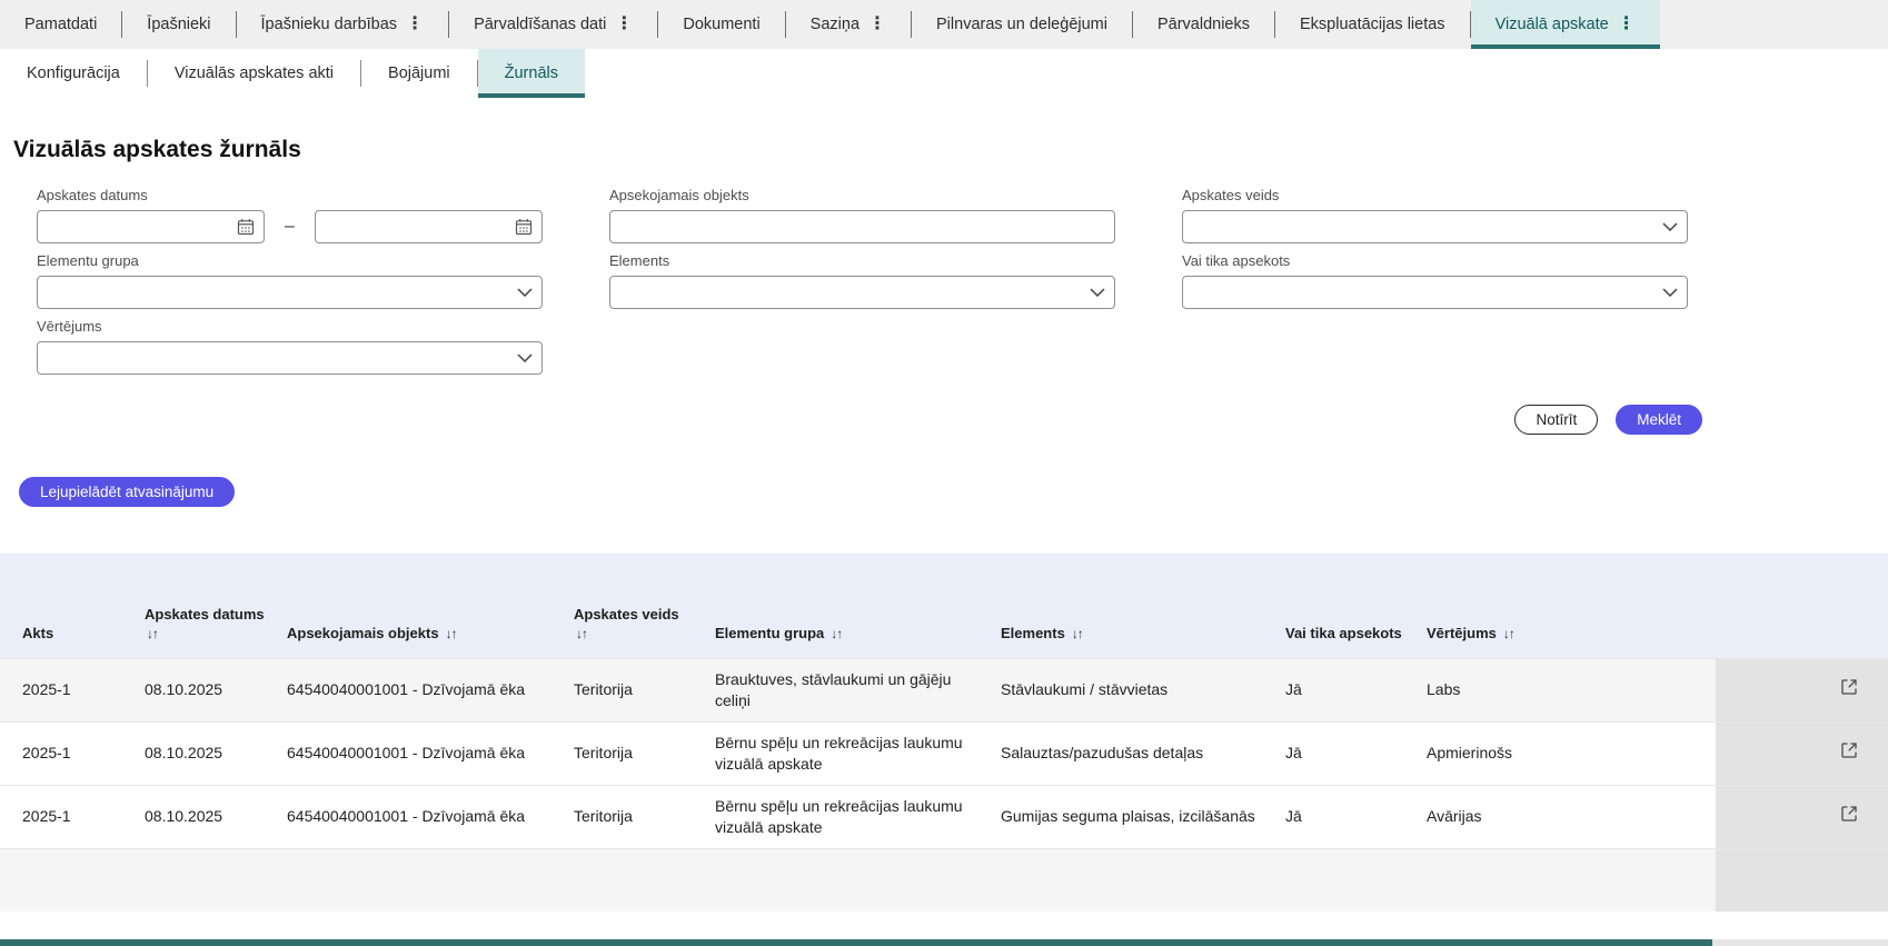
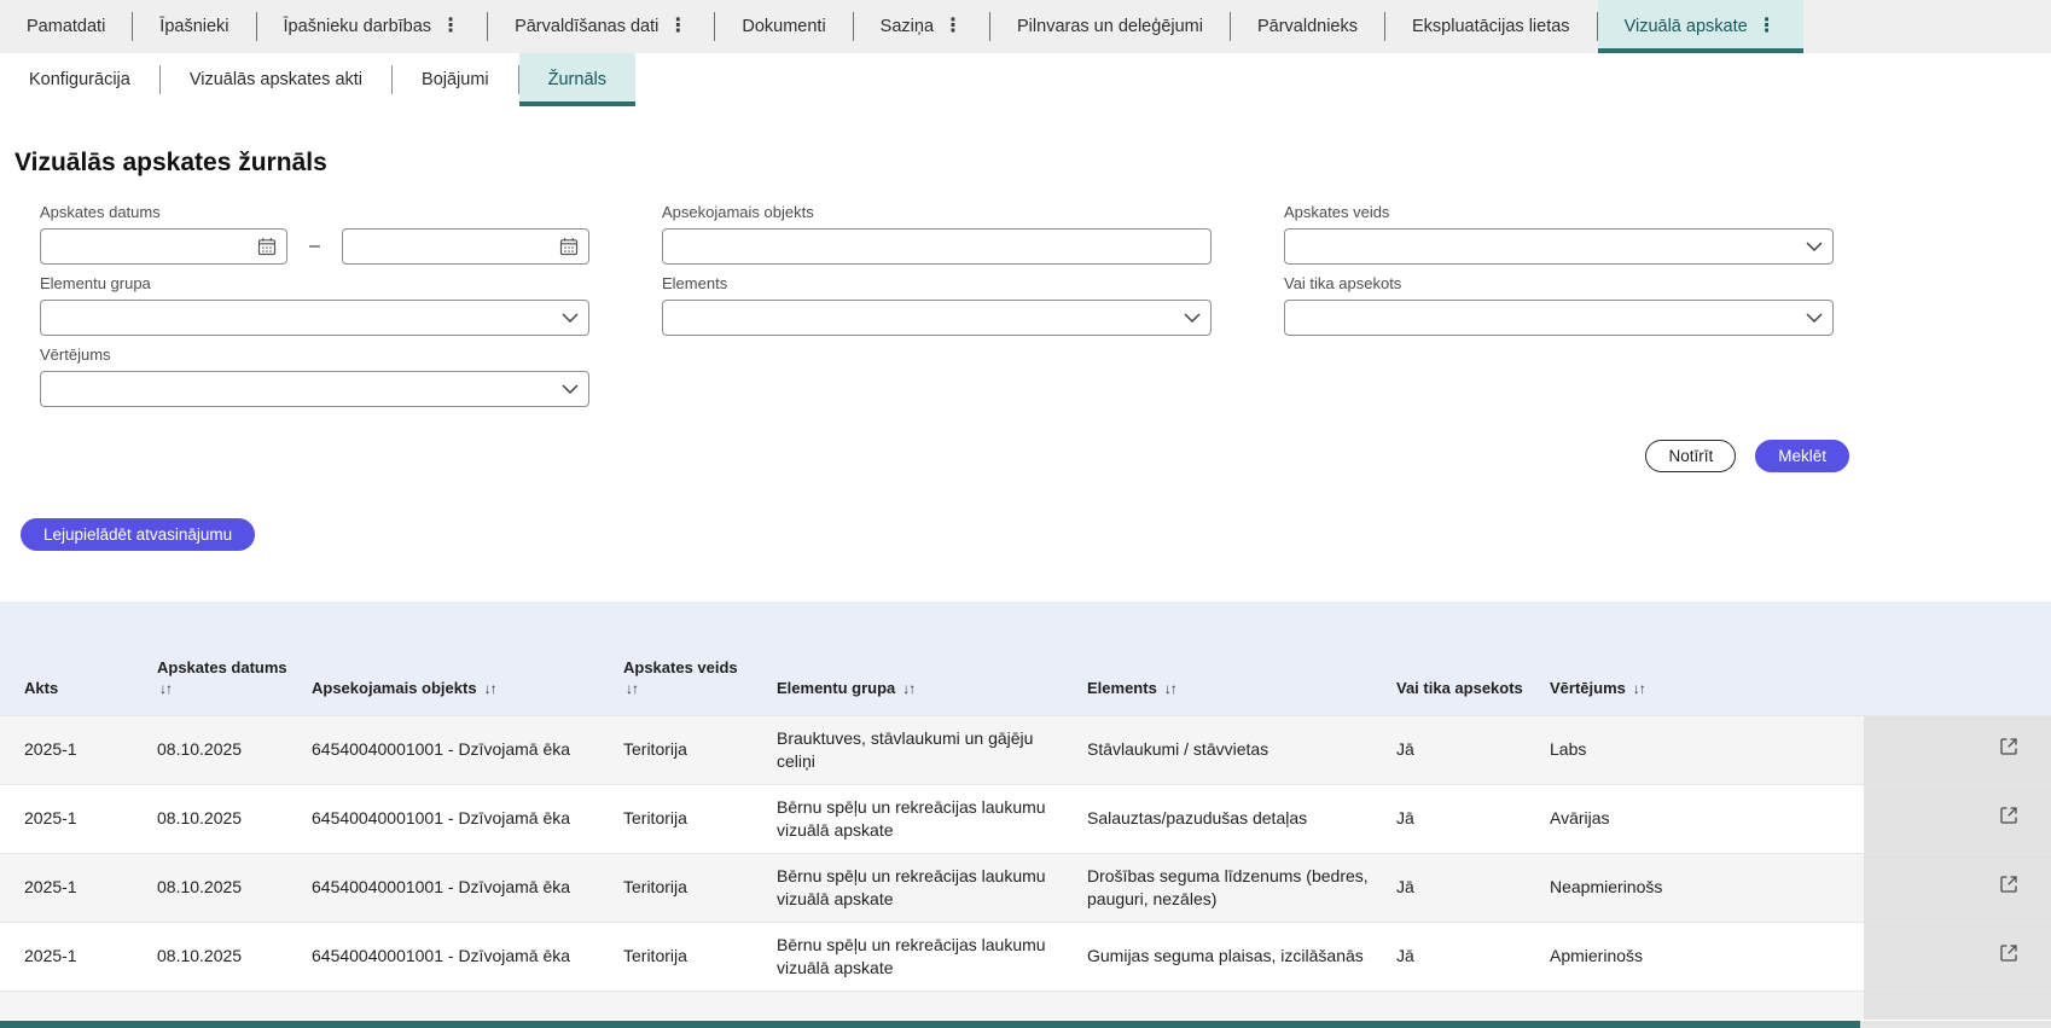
  Pamatdati
  Īpašnieki
  Īpašnieku darbības
  ⋮
  Pārvaldīšanas dati
  ⋮
  Dokumenti
  Saziņa
  ⋮
  Pilnvaras un deleģējumi
  Pārvaldnieks
  Ekspluatācijas lietas
  Vizuālā apskate
  ⋮
  Konfigurācija
  Vizuālās apskates akti
  Bojājumi
  Žurnāls
  Vizuālās apskates žurnāls
  Apskates datums
  –
  Apsekojamais objekts
  Apskates veids
  Elementu grupa
  Elements
  Vai tika apsekots
  Vērtējums
  Notīrīt
  Meklēt
  Lejupielādēt atvasinājumu
  Akts	Apskates datums↓↑	Apsekojamais objekts ↓↑	Apskates veids↓↑	Elementu grupa ↓↑	Elements ↓↑	Vai tika apsekots	Vērtējums ↓↑
  2025-1	08.10.2025	64540040001001 - Dzīvojamā ēka	Teritorija	Brauktuves, stāvlaukumi un gājēju celiņi	Stāvlaukumi / stāvvietas	Jā	Labs
- 2025-1	08.10.2025	64540040001001 - Dzīvojamā ēka	Teritorija	Bērnu spēļu un rekreācijas laukumu vizuālā apskate	Salauztas/pazudušas detaļas	Jā	Apmierinošs
+ 2025-1	08.10.2025	64540040001001 - Dzīvojamā ēka	Teritorija	Bērnu spēļu un rekreācijas laukumu vizuālā apskate	Salauztas/pazudušas detaļas	Jā	Avārijas
+ 2025-1	08.10.2025	64540040001001 - Dzīvojamā ēka	Teritorija	Bērnu spēļu un rekreācijas laukumu vizuālā apskate	Drošības seguma līdzenums (bedres, pauguri, nezāles)	Jā	Neapmierinošs
- 2025-1	08.10.2025	64540040001001 - Dzīvojamā ēka	Teritorija	Bērnu spēļu un rekreācijas laukumu vizuālā apskate	Gumijas seguma plaisas, izcilāšanās	Jā	Avārijas
+ 2025-1	08.10.2025	64540040001001 - Dzīvojamā ēka	Teritorija	Bērnu spēļu un rekreācijas laukumu vizuālā apskate	Gumijas seguma plaisas, izcilāšanās	Jā	Apmierinošs
